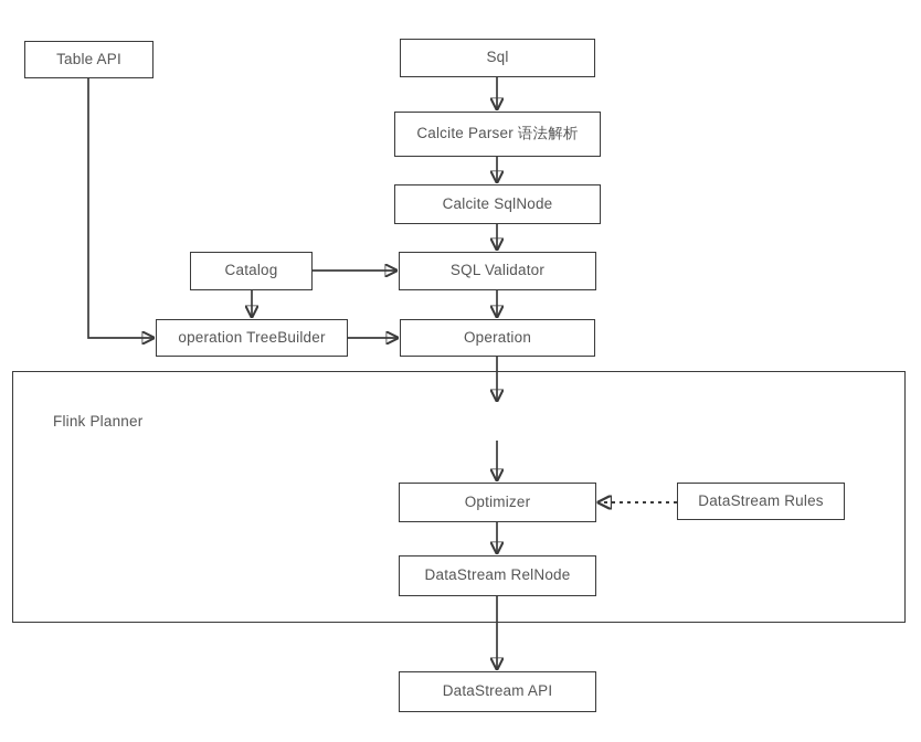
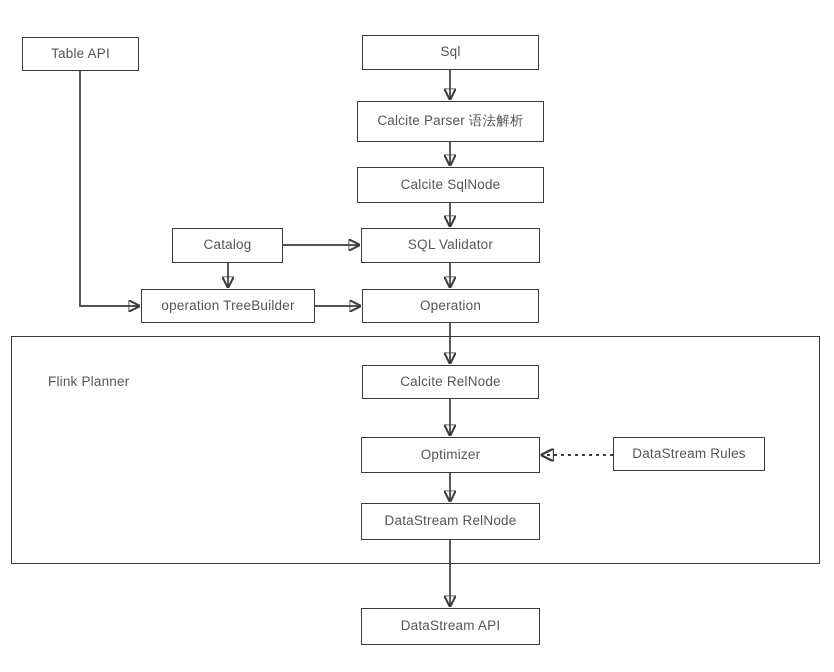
  Flink Planner
  Table API
  Sql
  Calcite Parser 语法解析
  Calcite SqlNode
  SQL Validator
  Catalog
  operation TreeBuilder
  Operation
+ Calcite RelNode
  Optimizer
  DataStream Rules
  DataStream RelNode
  DataStream API
